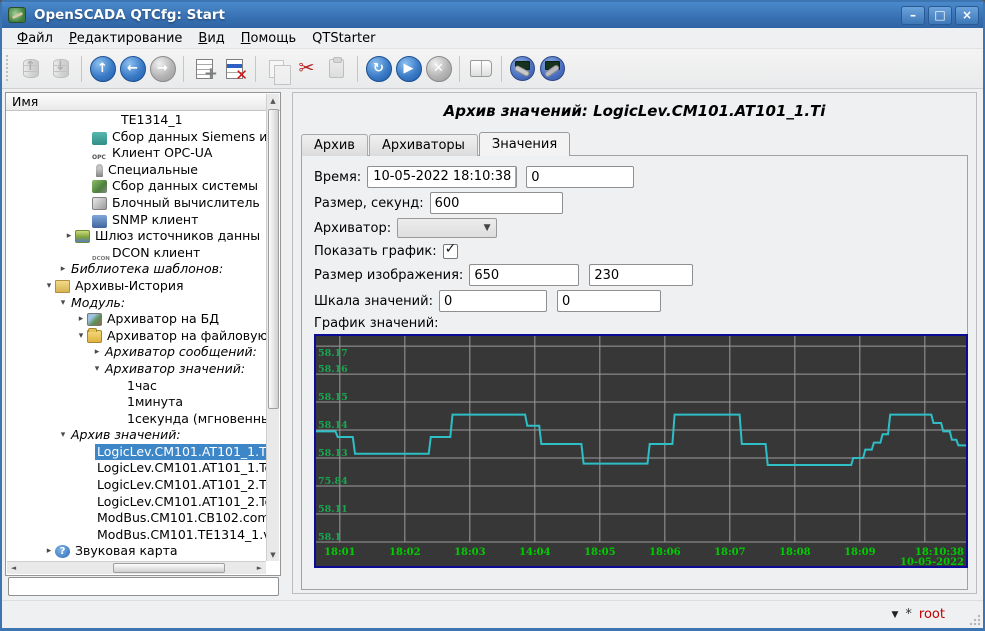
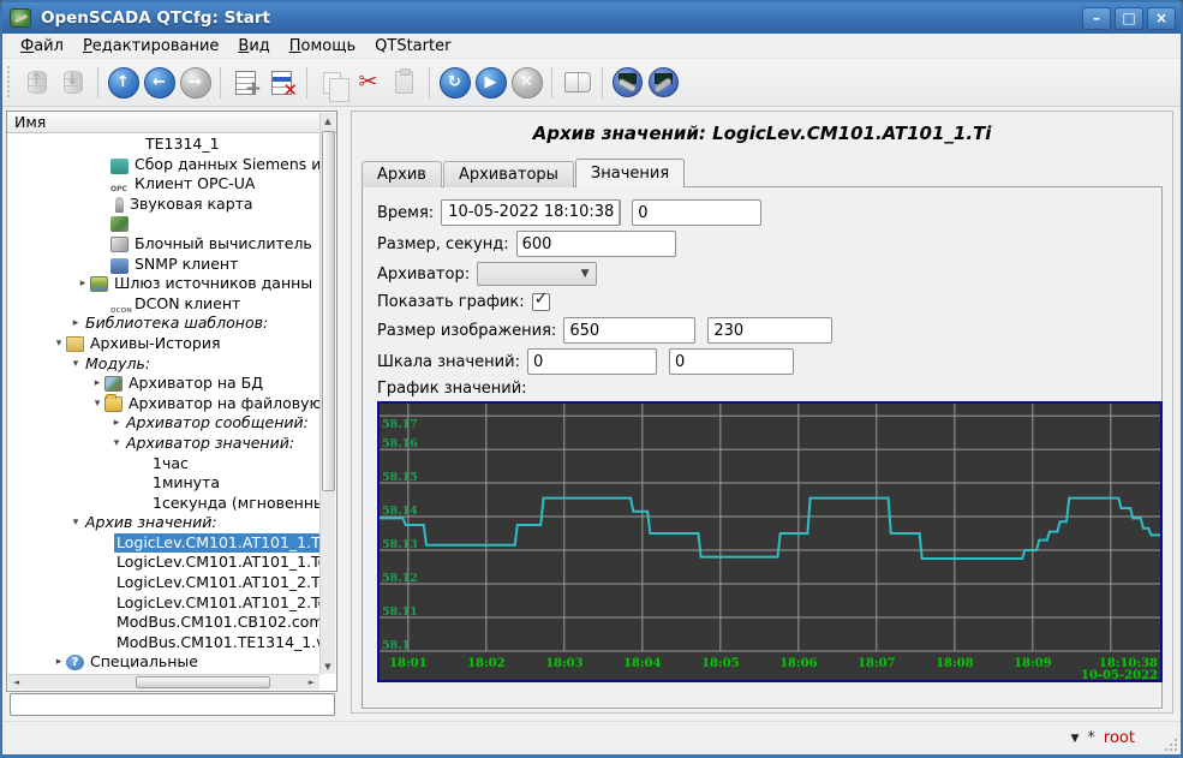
  OpenSCADA QTCfg: Start
  –
  □
  ×
  Файл
  Редактирование
  Вид
  Помощь
  QTStarter
  ↑
  ↓
  ↑
  ←
  →
  +
  ✕
  ✂
  ↻
  ▶
  ✕
  Имя
  TE1314_1
  Сбор данных Siemens и
  Клиент OPC-UA
- Специальные
+ Звуковая карта
- Сбор данных системы
  Блочный вычислитель
  SNMP клиент
  ▸
  Шлюз источников данны
  DCON клиент
  ▸
  Библиотека шаблонов:
  ▾
  Архивы-История
  ▾
  Модуль:
  ▸
  Архиватор на БД
  ▾
  Архиватор на файловую
  ▸
  Архиватор сообщений:
  ▾
  Архиватор значений:
  1час
  1минута
  1секунда (мгновенн
  ▾
  Архив значений:
  LogicLev.CM101.AT101_1.T
  LogicLev.CM101.AT101_1.T
  LogicLev.CM101.AT101_2.T
  LogicLev.CM101.AT101_2.T
  ModBus.CM101.CB102.com
  ModBus.CM101.TE1314_1.
  ▸
- Звуковая карта
+ Специальные
  ▲
  ▼
  ◄
  ►
  Архив значений: LogicLev.CM101.AT101_1.Ti
  Архив
  Архиваторы
  Значения
  Время:
  10-05-2022 18:10:38
  0
  Размер, секунд:
  600
  Архиватор:
  ▼
  Показать график:
  ✓
  Размер изображения:
  650
  230
  Шкала значений:
  0
  0
  График значений:
  58.1
  58.11
- 75.84
+ 58.12
  58.13
  58.14
  58.15
  58.16
  58.17
  18:01
  18:02
  18:03
- 14:04
+ 18:04
  18:05
  18:06
  18:07
  18:08
  18:09
  18:10:38
  10-05-2022
  ▼
  *
  root
